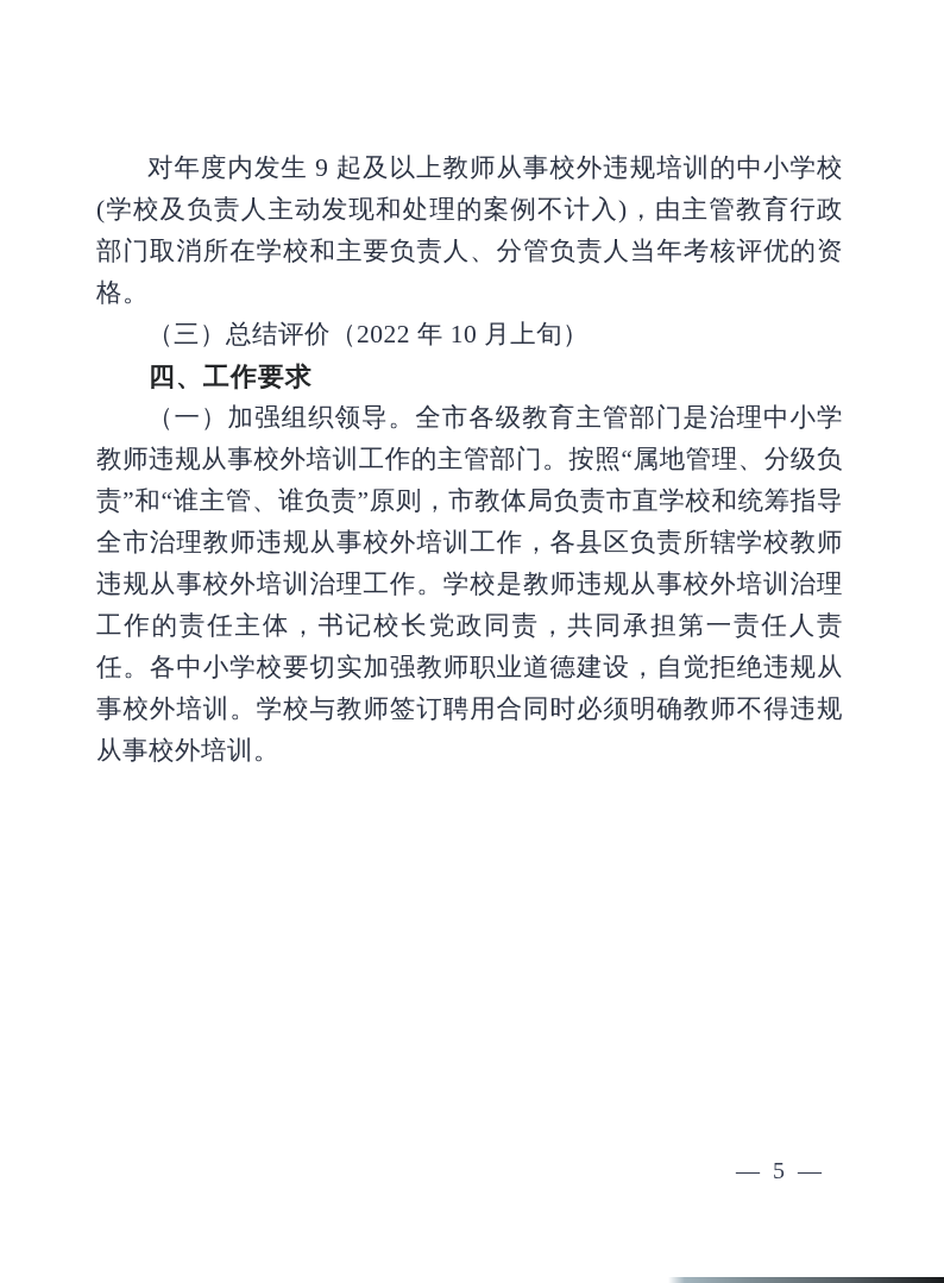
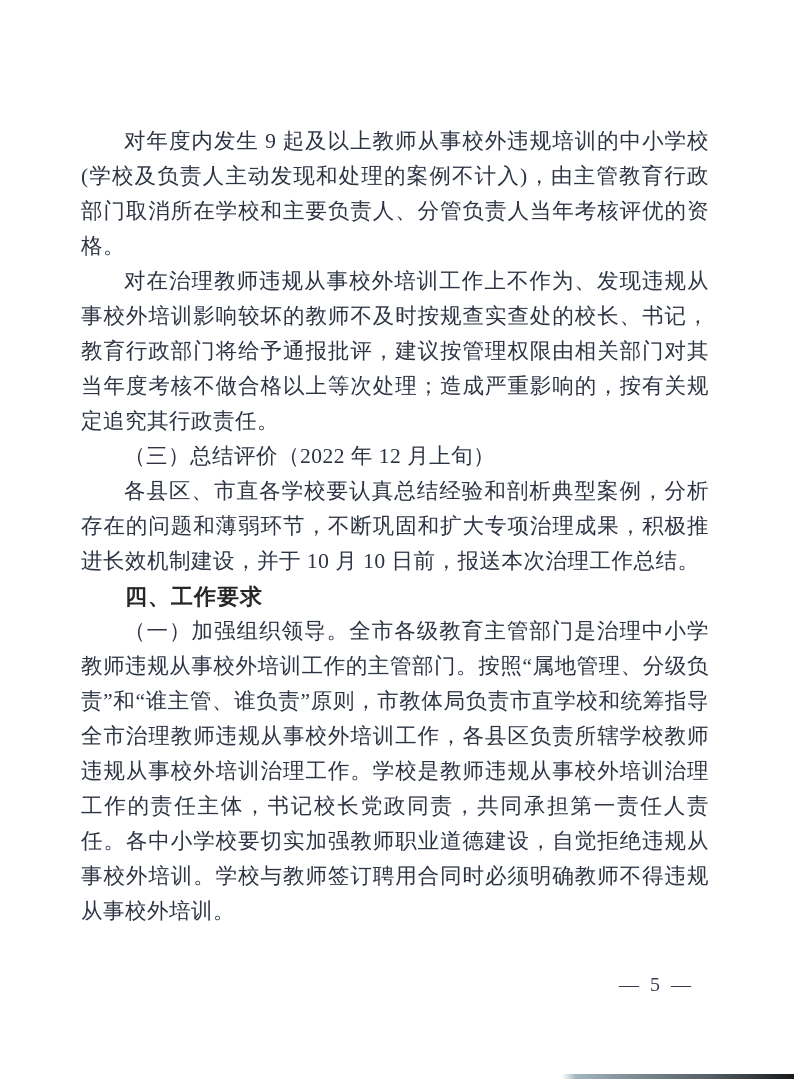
  对年度内发生 9 起及以上教师从事校外违规培训的中小学校(学校及负责人主动发现和处理的案例不计入)，由主管教育行政部门取消所在学校和主要负责人、分管负责人当年考核评优的资格。
+ 对在治理教师违规从事校外培训工作上不作为、发现违规从事校外培训影响较坏的教师不及时按规查实查处的校长、书记，教育行政部门将给予通报批评，建议按管理权限由相关部门对其当年度考核不做合格以上等次处理；造成严重影响的，按有关规定追究其行政责任。
- （三）总结评价（2022 年 10 月上旬）
+ （三）总结评价（2022 年 12 月上旬）
+ 各县区、市直各学校要认真总结经验和剖析典型案例，分析存在的问题和薄弱环节，不断巩固和扩大专项治理成果，积极推进长效机制建设，并于 10 月 10 日前，报送本次治理工作总结。
  四、工作要求
  （一）加强组织领导。全市各级教育主管部门是治理中小学教师违规从事校外培训工作的主管部门。按照“属地管理、分级负责”和“谁主管、谁负责”原则，市教体局负责市直学校和统筹指导全市治理教师违规从事校外培训工作，各县区负责所辖学校教师违规从事校外培训治理工作。学校是教师违规从事校外培训治理工作的责任主体，书记校长党政同责，共同承担第一责任人责任。各中小学校要切实加强教师职业道德建设，自觉拒绝违规从事校外培训。学校与教师签订聘用合同时必须明确教师不得违规从事校外培训。
  — 5 —
